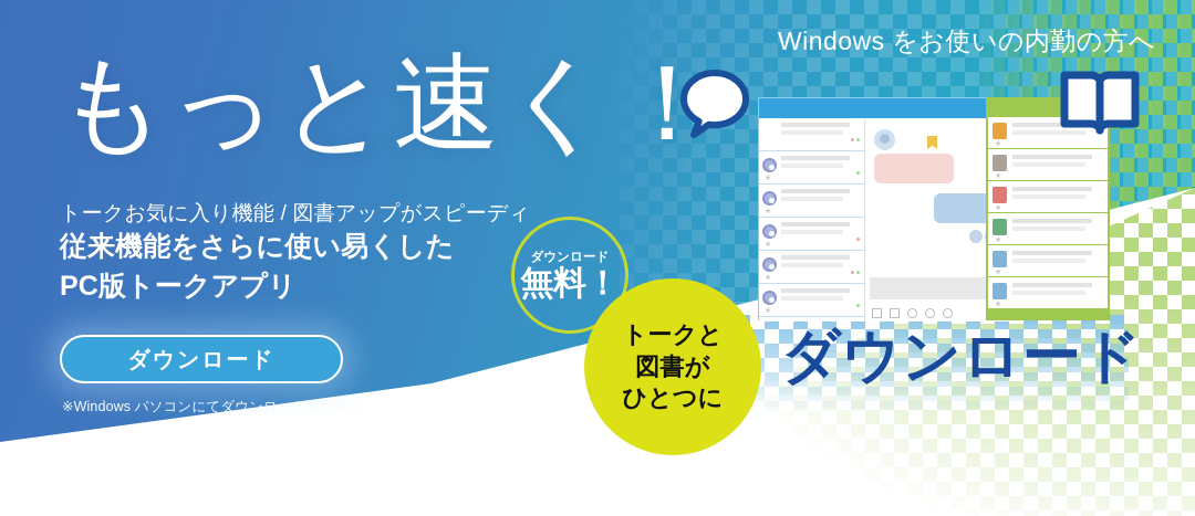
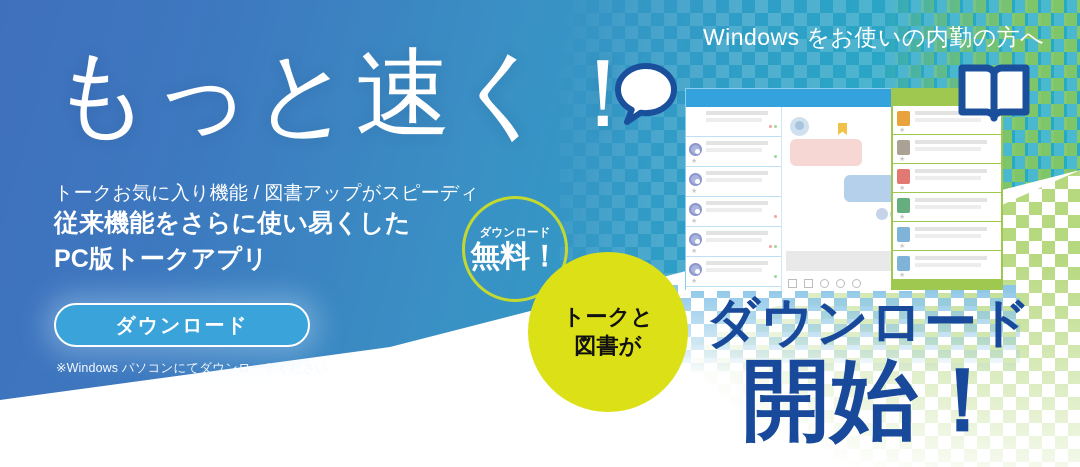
  もっと速く！
  トークお気に入り機能 / 図書アップがスピーディ
  従来機能をさらに使い易くした
  PC版トークアプリ
  ダウンロード
  ※Windows パソコンにてダウンロードください
  Windows をお使いの内勤の方へ
  ダウンロード
  無料！
  トークと
  図書が
- ひとつに
  ダウンロード
+ 開始！
